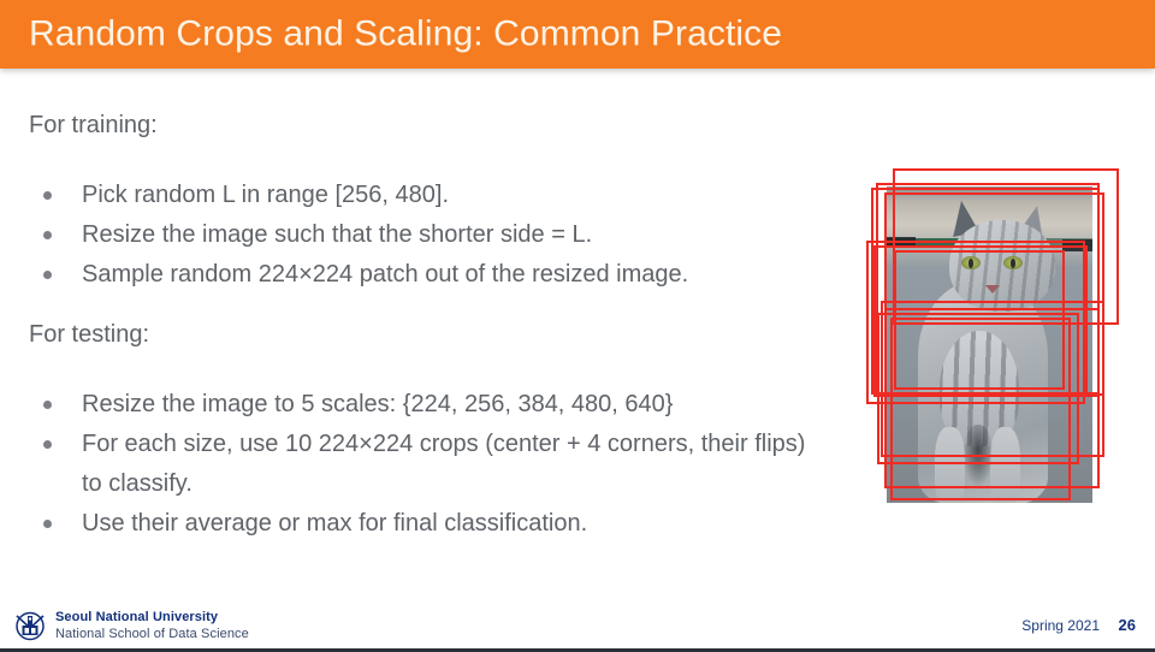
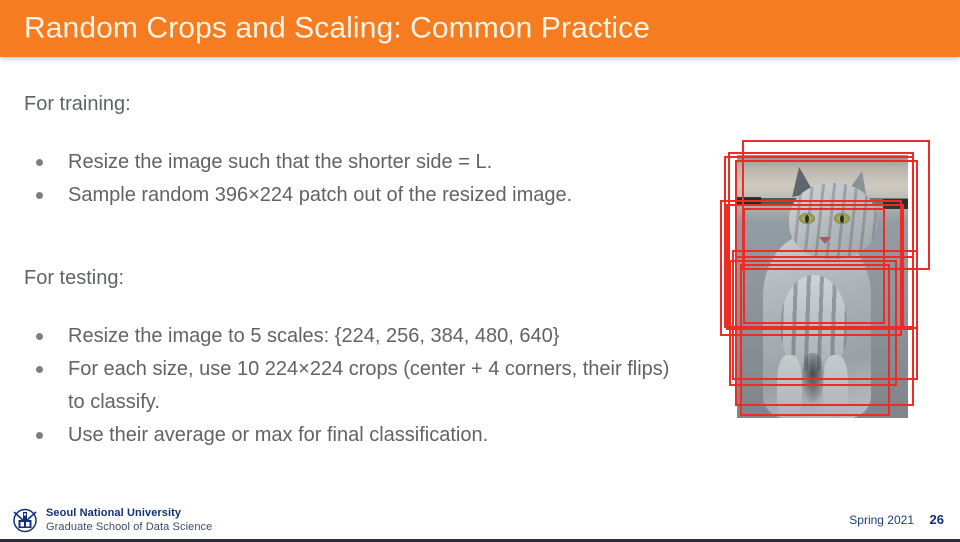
  Random Crops and Scaling: Common Practice
  For training:
- Pick random L in range [256, 480].
  Resize the image such that the shorter side = L.
- Sample random 224×224 patch out of the resized image.
+ Sample random 396×224 patch out of the resized image.
  For testing:
  Resize the image to 5 scales: {224, 256, 384, 480, 640}
  For each size, use 10 224×224 crops (center + 4 corners, their flips) to classify.
  Use their average or max for final classification.
  Seoul National University
- National School of Data Science
+ Graduate School of Data Science
  Spring 2021
  26
